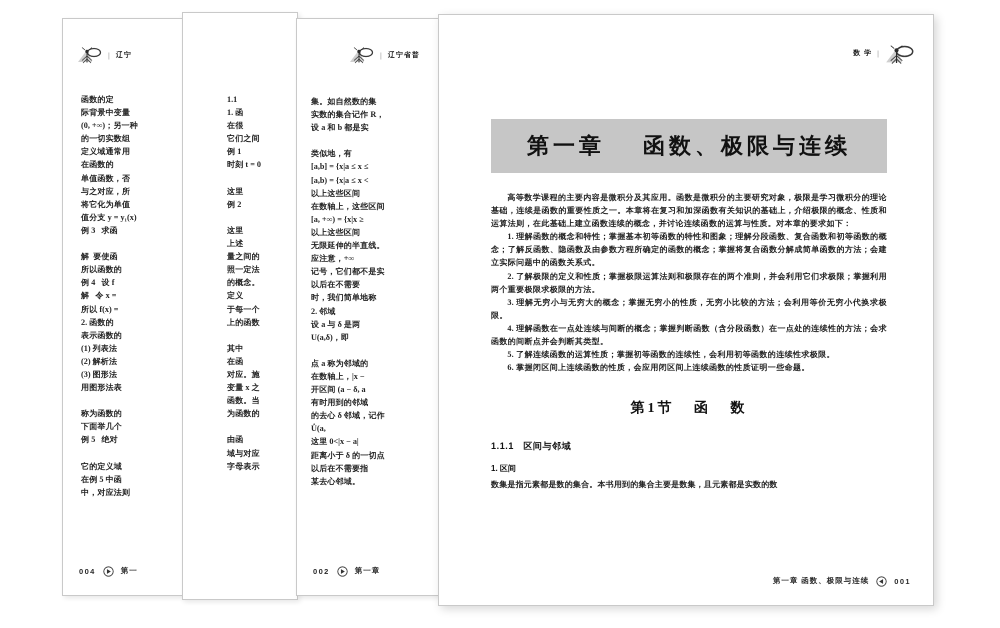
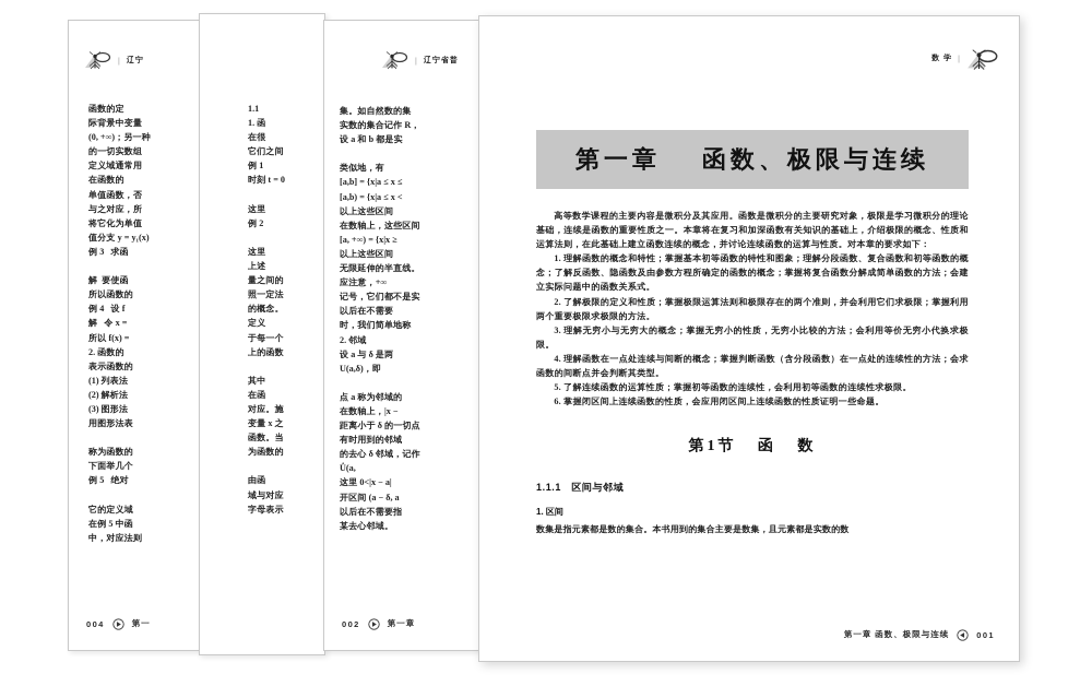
  函数的定
  际背景中变量
  (0, +∞)；另一种
  的一切实数组
  定义域通常用
  在函数的
  单值函数，否
  与之对应，所
  将它化为单值
  值分支 y = y₁(x)
  例 3 求函
  解 要使函
  所以函数的
  例 4 设 f
  解 令 x =
  所以 f(x) =
  2. 函数的
  表示函数的
  (1) 列表法
  (2) 解析法
  (3) 图形法
  用图形法表
  称为函数的
  下面举几个
  例 5 绝对
  它的定义域
  在例 5 中函
  中，对应法则
  004
  第一
  1.1
  1. 函
  在很
  它们之间
  例 1
  时刻 t = 0
  这里
  例 2
  这里
  上述
  量之间的
  照一定法
  的概念。
  定义
  于每一个
  上的函数
  其中
  在函
  对应。施
  变量 x 之
  函数。当
  为函数的
  由函
  域与对应
  字母表示
  集。如自然数的集
  实数的集合记作 R，
  设 a 和 b 都是实
  类似地，有
  [a,b] = {x|a ≤ x ≤
  [a,b) = {x|a ≤ x <
  以上这些区间
  在数轴上，这些区间
  [a, +∞) = {x|x ≥
  以上这些区间
  无限延伸的半直线。
  应注意，+∞
  记号，它们都不是实
  以后在不需要
  时，我们简单地称
  2. 邻域
  设 a 与 δ 是两
  U(a,δ)，即
  点 a 称为邻域的
  在数轴上，|x −
- 开区间 (a − δ, a
+ 距离小于 δ 的一切点
  有时用到的邻域
  的去心 δ 邻域，记作
  Ů(a,
  这里 0<|x − a|
- 距离小于 δ 的一切点
+ 开区间 (a − δ, a
  以后在不需要指
  某去心邻域。
  002
  第一章
  第一章 函数、极限与连续
  高等数学课程的主要内容是微积分及其应用。函数是微积分的主要研究对象，极限是学习微积分的理论基础，连续是函数的重要性质之一。本章将在复习和加深函数有关知识的基础上，介绍极限的概念、性质和运算法则，在此基础上建立函数连续的概念，并讨论连续函数的运算与性质。对本章的要求如下：
  1. 理解函数的概念和特性；掌握基本初等函数的特性和图象；理解分段函数、复合函数和初等函数的概念；了解反函数、隐函数及由参数方程所确定的函数的概念；掌握将复合函数分解成简单函数的方法；会建立实际问题中的函数关系式。
  2. 了解极限的定义和性质；掌握极限运算法则和极限存在的两个准则，并会利用它们求极限；掌握利用两个重要极限求极限的方法。
  3. 理解无穷小与无穷大的概念；掌握无穷小的性质，无穷小比较的方法；会利用等价无穷小代换求极限。
  4. 理解函数在一点处连续与间断的概念；掌握判断函数（含分段函数）在一点处的连续性的方法；会求函数的间断点并会判断其类型。
  5. 了解连续函数的运算性质；掌握初等函数的连续性，会利用初等函数的连续性求极限。
  6. 掌握闭区间上连续函数的性质，会应用闭区间上连续函数的性质证明一些命题。
  第1节 函 数
  1.1.1 区间与邻域
  1. 区间
  数集是指元素都是数的集合。本书用到的集合主要是数集，且元素都是实数的数
  第一章 函数、极限与连续
  001
